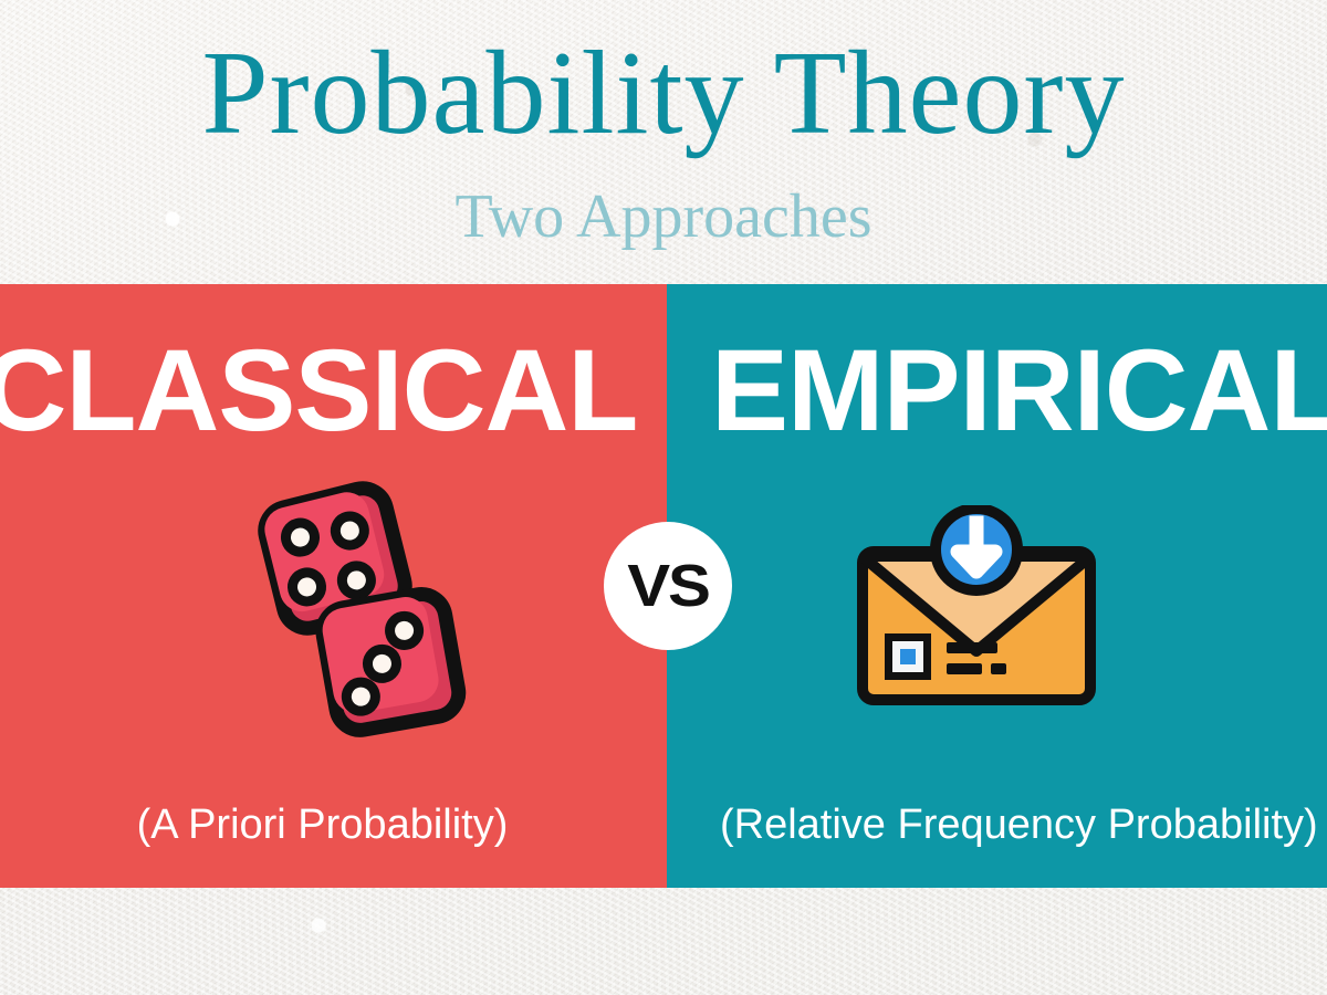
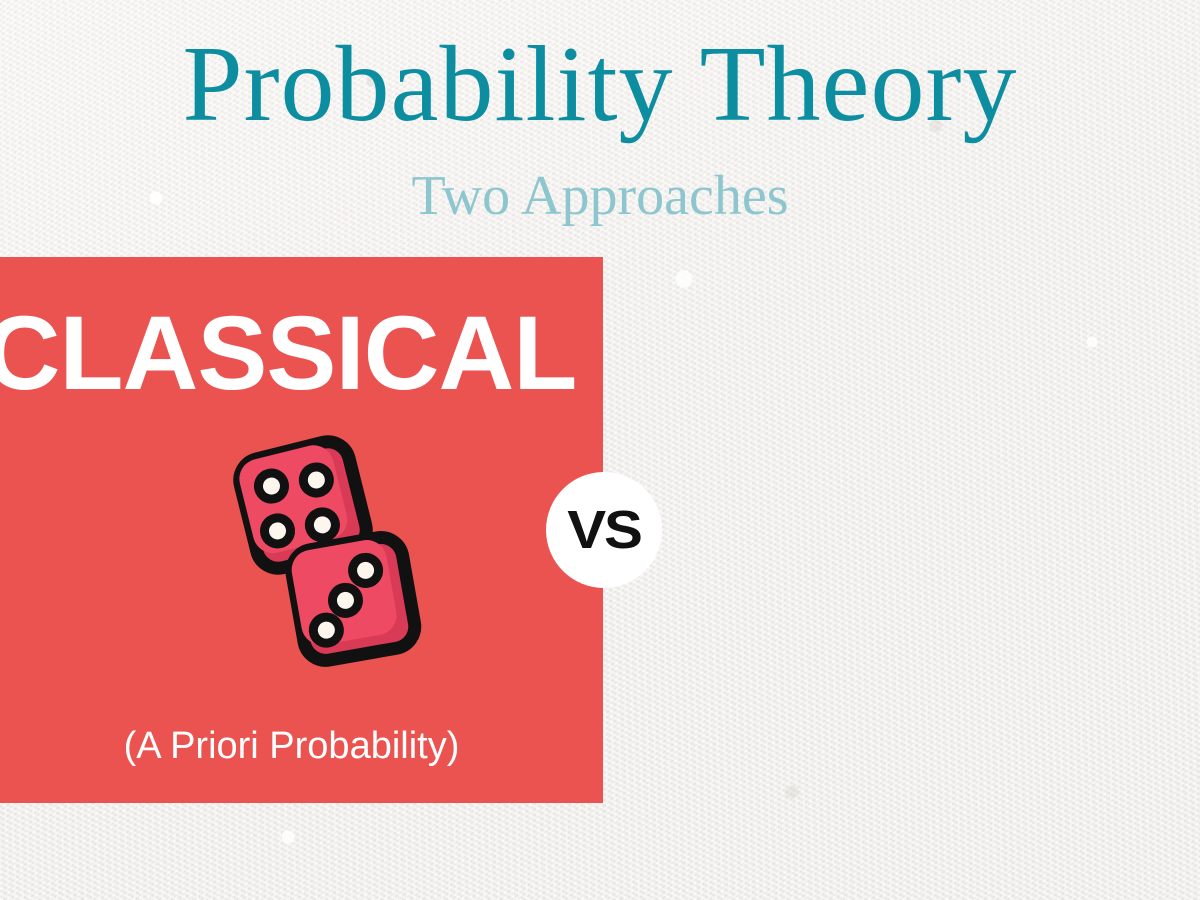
  Probability Theory
  Two Approaches
  CLASSICAL
  (A Priori Probability)
- EMPIRICAL
- (Relative Frequency Probability)
  VS
